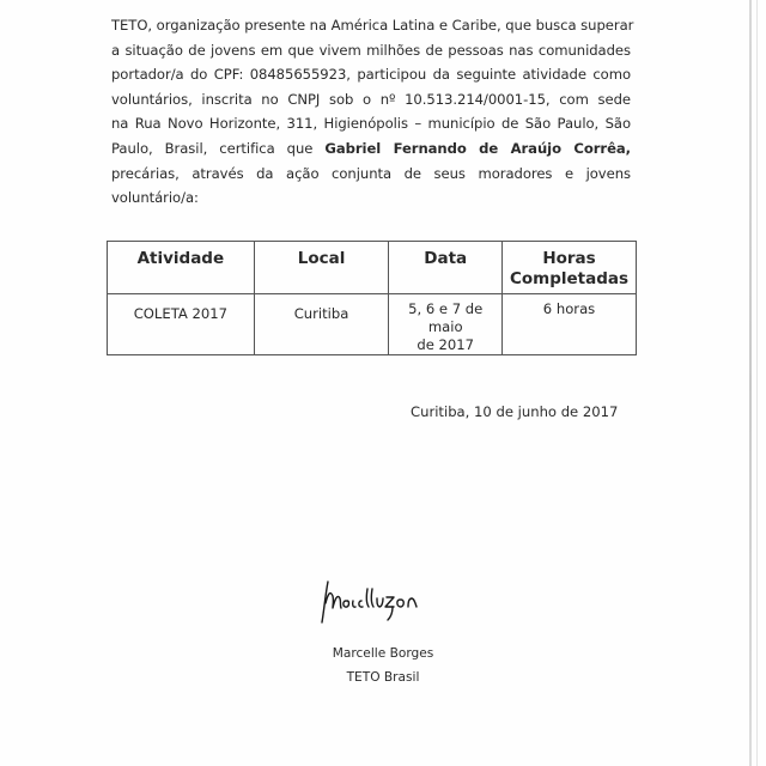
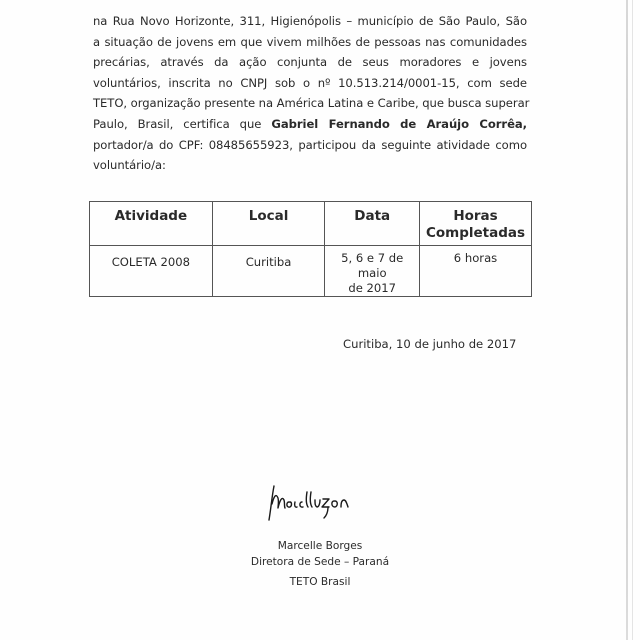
- TETO, organização presente na América Latina e Caribe, que busca superar
+ na Rua Novo Horizonte, 311, Higienópolis – município de São Paulo, São
  a situação de jovens em que vivem milhões de pessoas nas comunidades
- portador/a do CPF: 08485655923, participou da seguinte atividade como
+ precárias, através da ação conjunta de seus moradores e jovens
  voluntários, inscrita no CNPJ sob o nº 10.513.214/0001-15, com sede
- na Rua Novo Horizonte, 311, Higienópolis – município de São Paulo, São
+ TETO, organização presente na América Latina e Caribe, que busca superar
  Paulo, Brasil, certifica que Gabriel Fernando de Araújo Corrêa,
- precárias, através da ação conjunta de seus moradores e jovens
+ portador/a do CPF: 08485655923, participou da seguinte atividade como
  voluntário/a:
  Atividade	Local	Data	Horas Completadas
- COLETA 2017	Curitiba	5, 6 e 7 de maio de 2017	6 horas
+ COLETA 2008	Curitiba	5, 6 e 7 de maio de 2017	6 horas
  Curitiba, 10 de junho de 2017
  Marcelle Borges
+ Diretora de Sede – Paraná
  TETO Brasil
